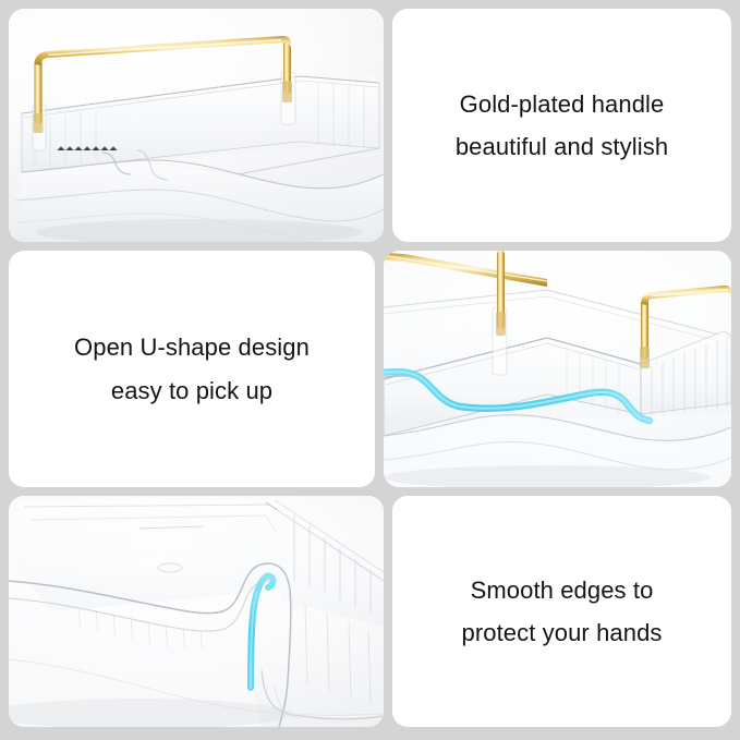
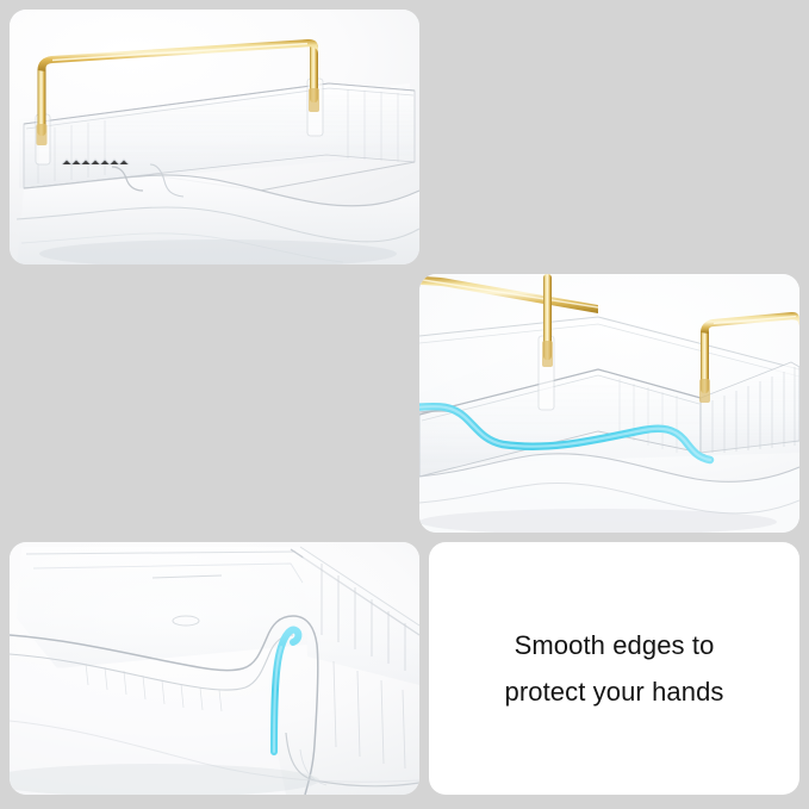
- Gold-plated handle
- beautiful and stylish
- Open U-shape design
- easy to pick up
  Smooth edges to
  protect your hands
